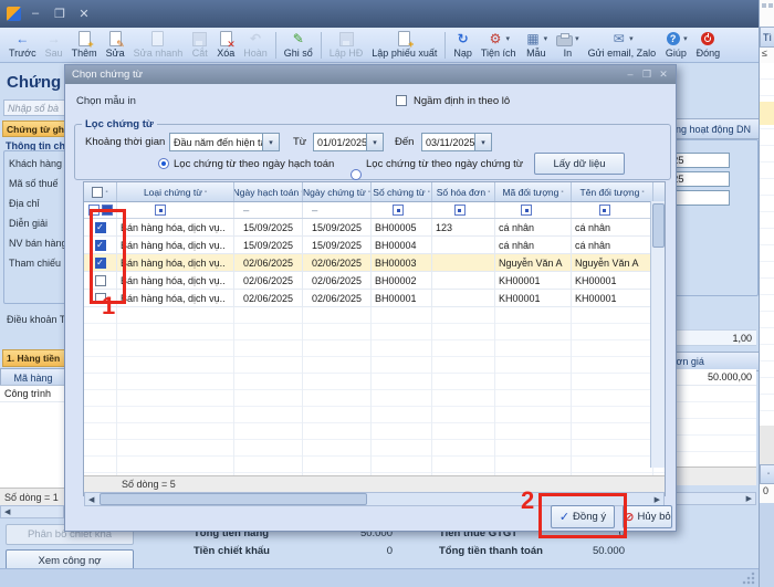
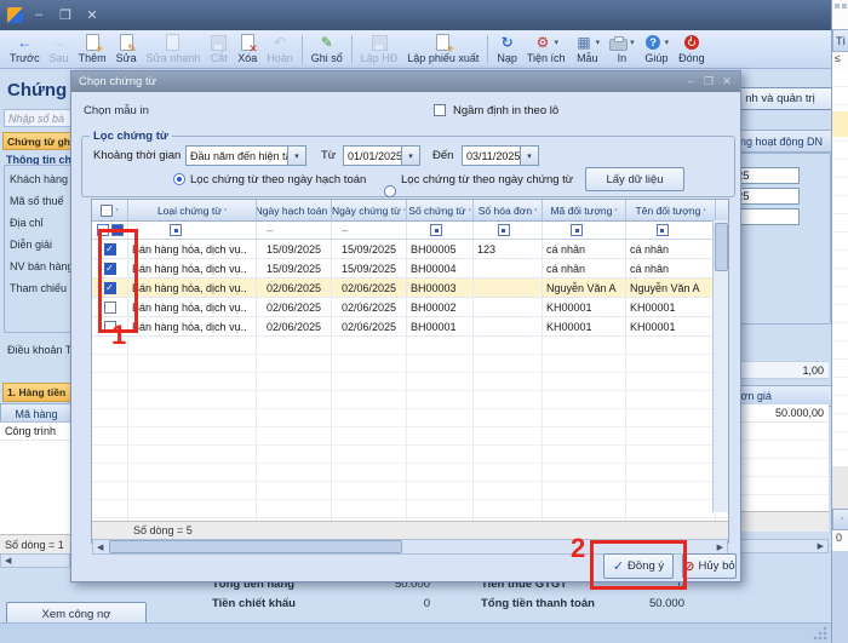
  –
  ❒
  ✕
  ←
  Trước
  Sau
  +
  Thêm
  ✎
  Sửa
  Sửa nhanh
  Cắt
  ✕
  Xóa
  ↶
  Hoàn
  ✎
  Ghi sổ
  Lập HĐ
  +
  Lập phiếu xuất
  ↻
  Nạp
  ⚙
  Tiện ích
  ▦
  Mẫu
  In
- ✉
- Gửi email, Zalo
  ?
  Giúp
  Đóng
  Nhập số bà
  Chứng từ gh
  Thông tin ch
  Khách hàng
  Mã số thuế
  Địa chỉ
  Diễn giải
  NV bán hàn
  Tham chiếu
  Điều khoản T
  1. Hàng tiền
  Mã hàng
  Công trình
  Số dòng = 1
- Phân bổ chiết khấ
  Xem công nợ
  Tổng tiền hàng
  50.000
  Tiền thuế GTGT
  0
  Tiền chiết khấu
  0
  Tổng tiền thanh toán
  50.000
+ nh và quản trị
  ng hoạt động DN
  1,00
  ơn giá
  50.000,00
  Tì
  ≤
  0
  Chọn chứng từ
  –
  ❒
  ✕
  Chọn mẫu in
  Ngầm định in theo lô
  Lọc chứng từ
  Khoảng thời gian
  Đầu năm đến hiện t
  Từ
  01/01/2025
  Đến
  03/11/2025
  Lọc chứng từ theo ngày hạch toán
  Lọc chứng từ theo ngày chứng từ
  Lấy dữ liệu
  Loại chứng từ
  Ngày hạch toán
  Ngày chứng từ
  Số chứng từ
  Số hóa đơn
  Mã đối tượng
  Tên đối tượng
  –
  –
  ✓
  Bán hàng hóa, dịch vụ..
  15/09/2025
  15/09/2025
  BH00005
  123
  cá nhân
  cá nhân
  ✓
  Bán hàng hóa, dịch vụ..
  15/09/2025
  15/09/2025
  BH00004
  cá nhân
  cá nhân
  ✓
  Bán hàng hóa, dịch vụ..
  02/06/2025
  02/06/2025
  BH00003
  Nguyễn Văn A
  Nguyễn Văn A
  Bán hàng hóa, dịch vụ..
  02/06/2025
  02/06/2025
  BH00002
  KH00001
  KH00001
  Bán hàng hóa, dịch vụ..
  02/06/2025
  02/06/2025
  BH00001
  KH00001
  KH00001
  Số dòng = 5
  ✓
  Đồng ý
  ⊘
  Hủy bỏ
  1
  2
